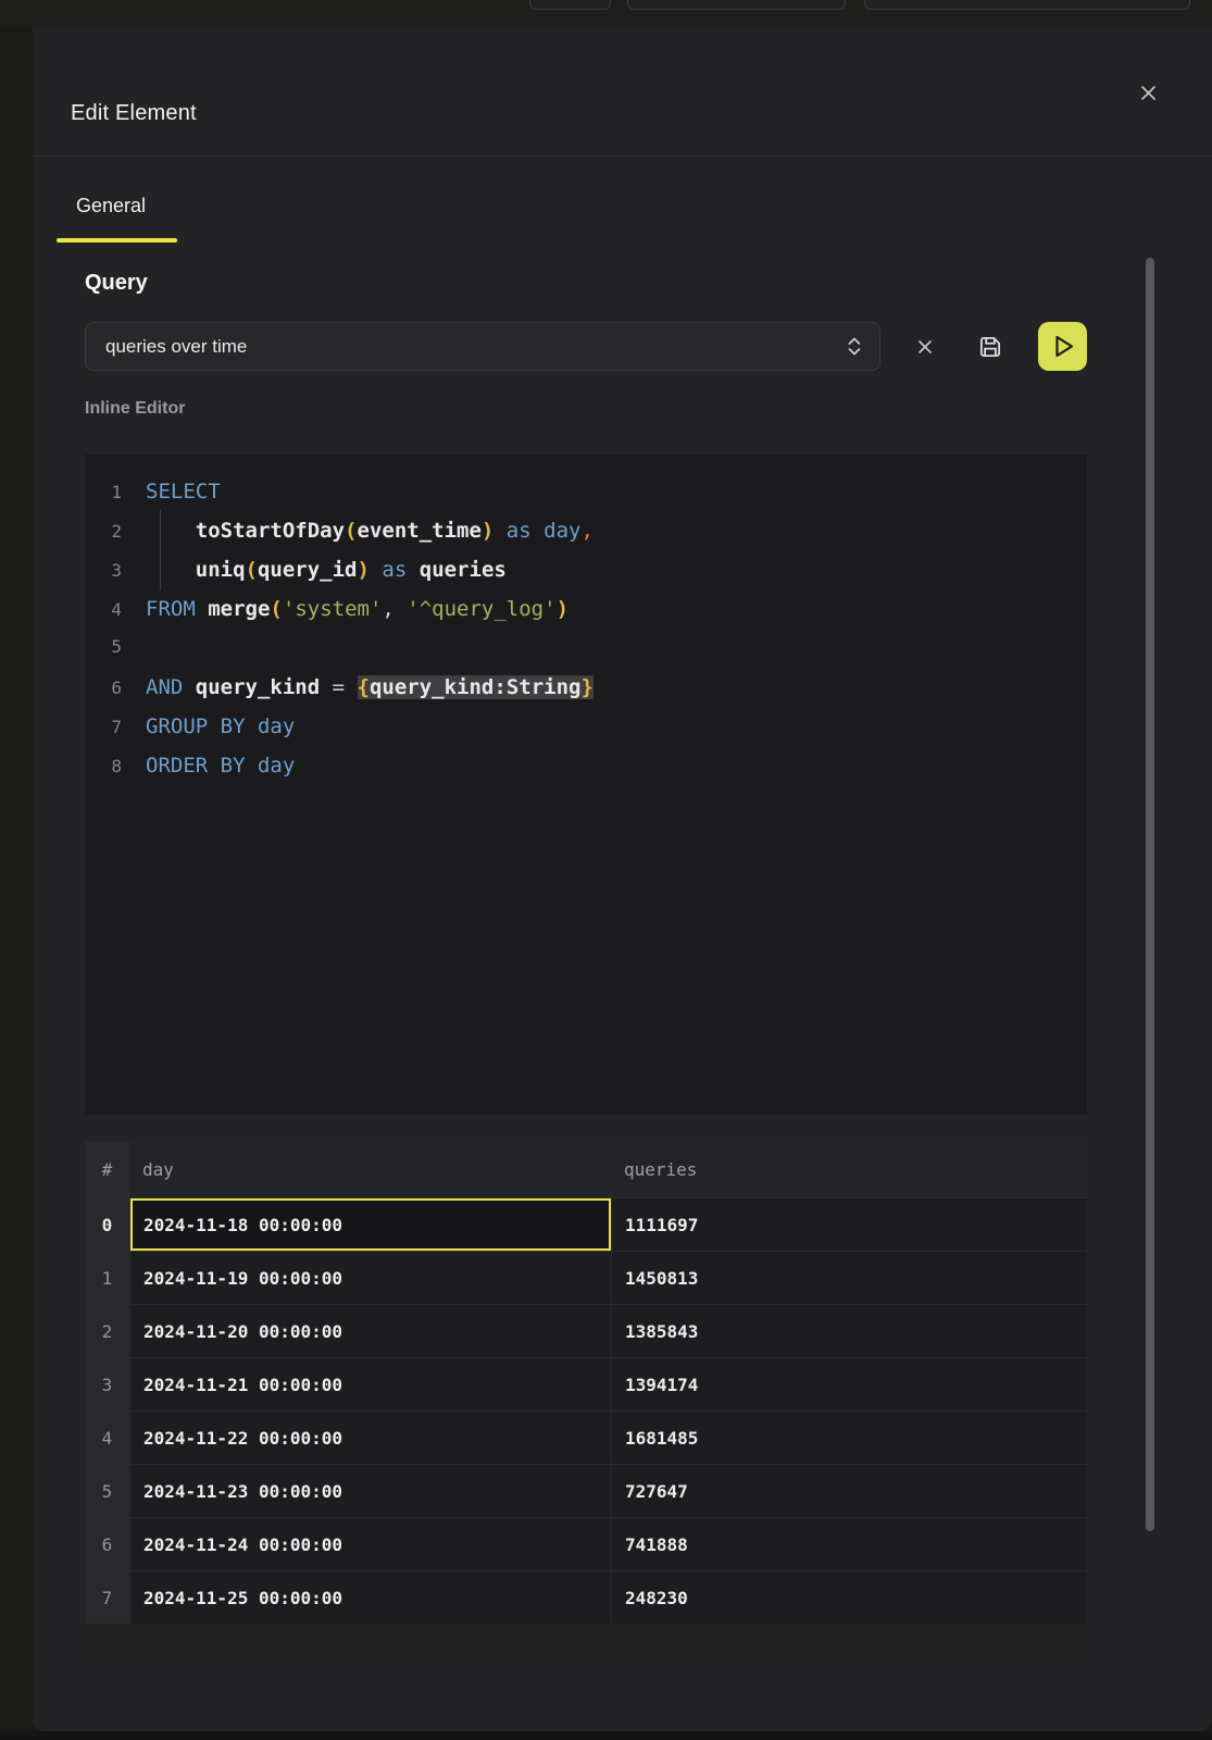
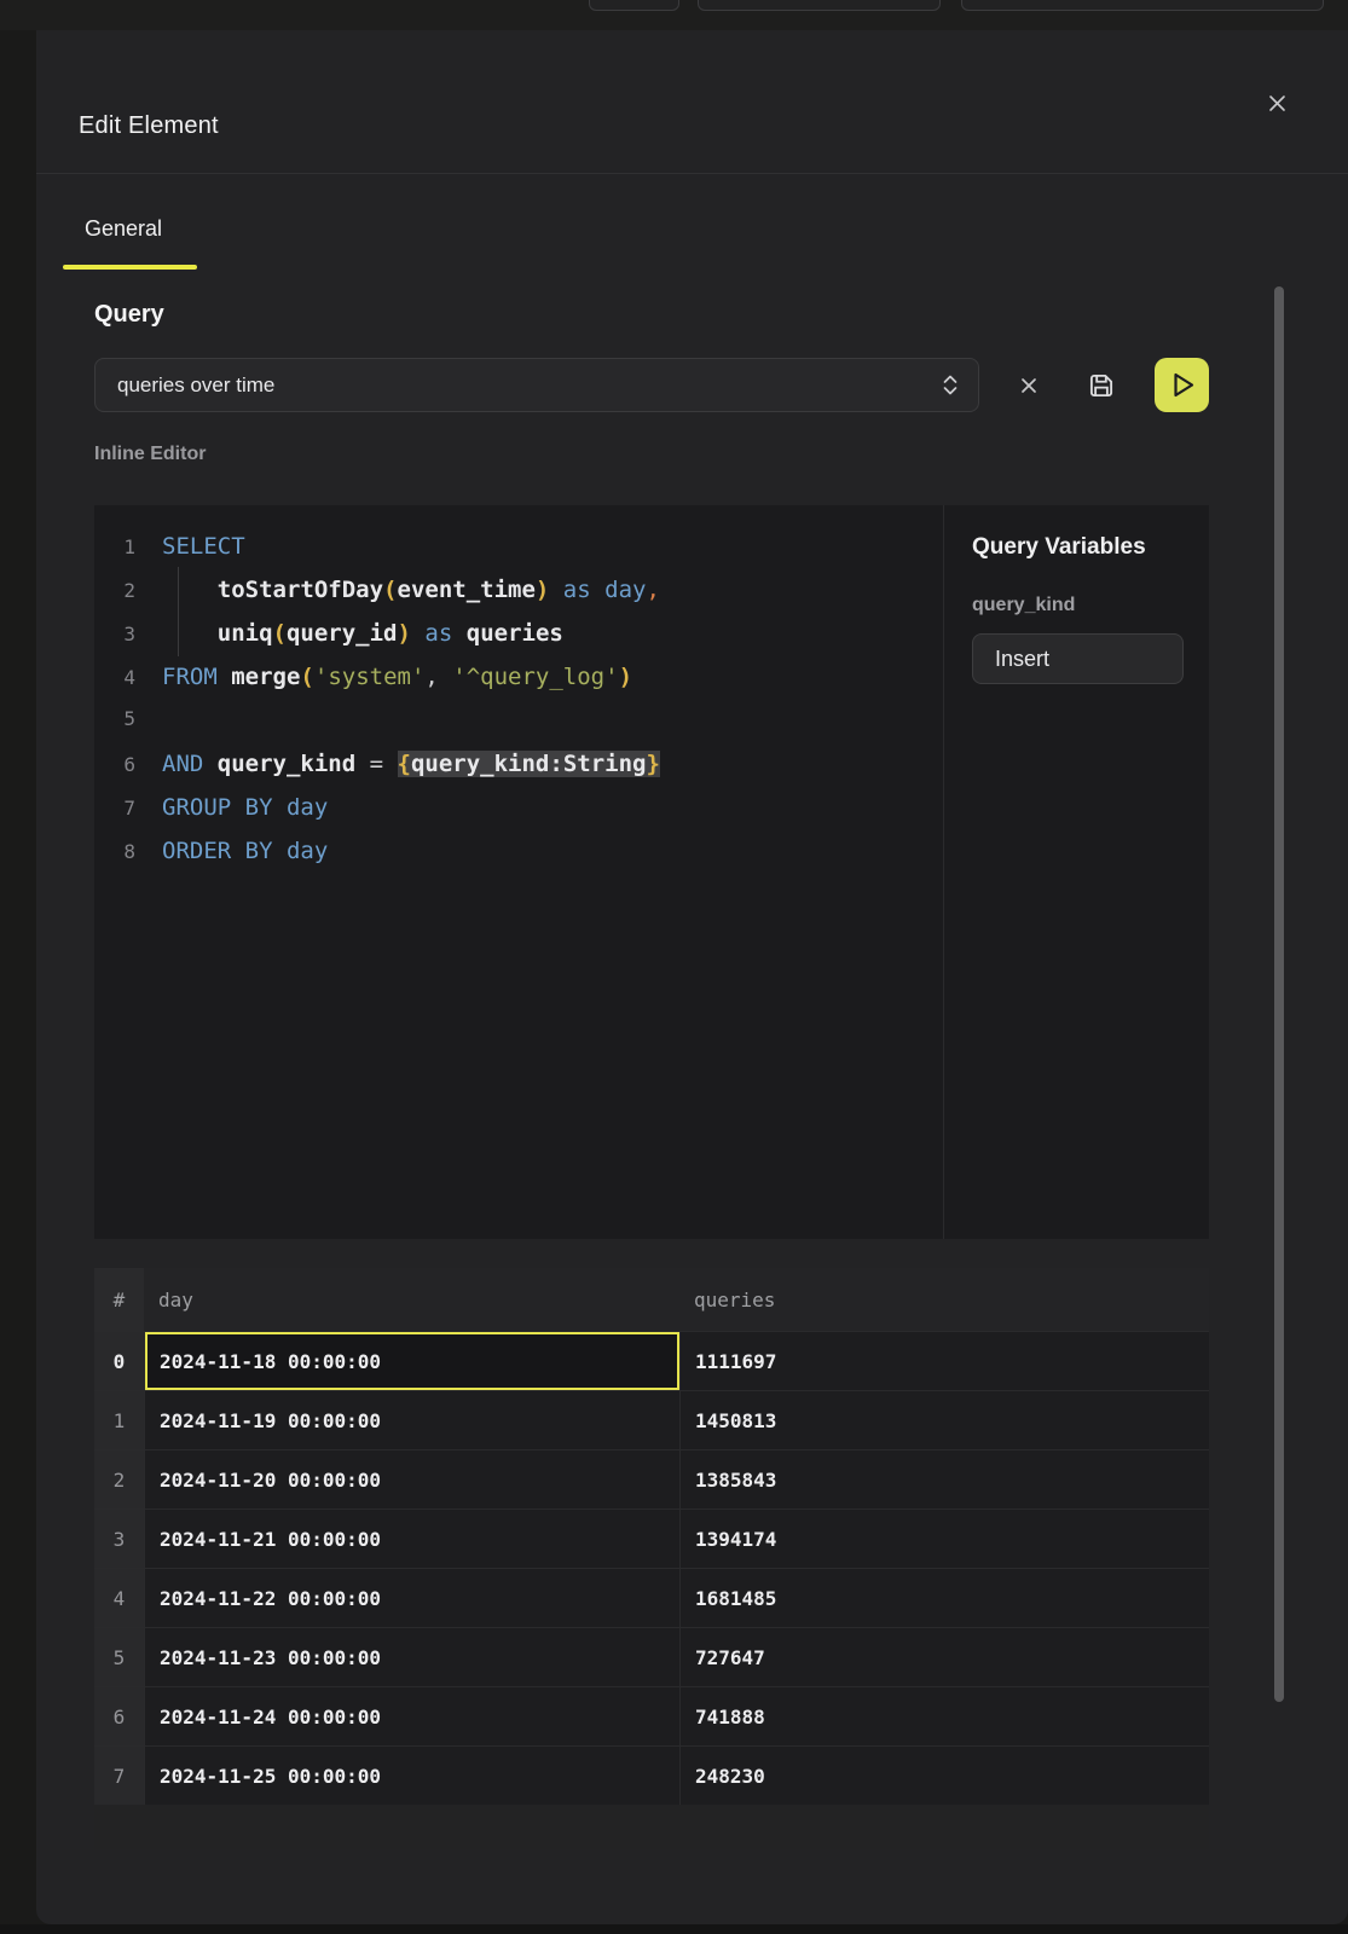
  Edit Element
  General
  Query
  queries over time
  Inline Editor
  1
  SELECT
  2
  toStartOfDay(event_time) as day,
  3
  uniq(query_id) as queries
  4
  FROM merge('system', '^query_log')
  5
  6
  AND query_kind = {query_kind:String}
  7
  GROUP BY day
  8
  ORDER BY day
+ Query Variables
+ query_kind
+ Insert
  #
  day
  queries
  0
  2024-11-18 00:00:00
  1111697
  1
  2024-11-19 00:00:00
  1450813
  2
  2024-11-20 00:00:00
  1385843
  3
  2024-11-21 00:00:00
  1394174
  4
  2024-11-22 00:00:00
  1681485
  5
  2024-11-23 00:00:00
  727647
  6
  2024-11-24 00:00:00
  741888
  7
  2024-11-25 00:00:00
  248230
